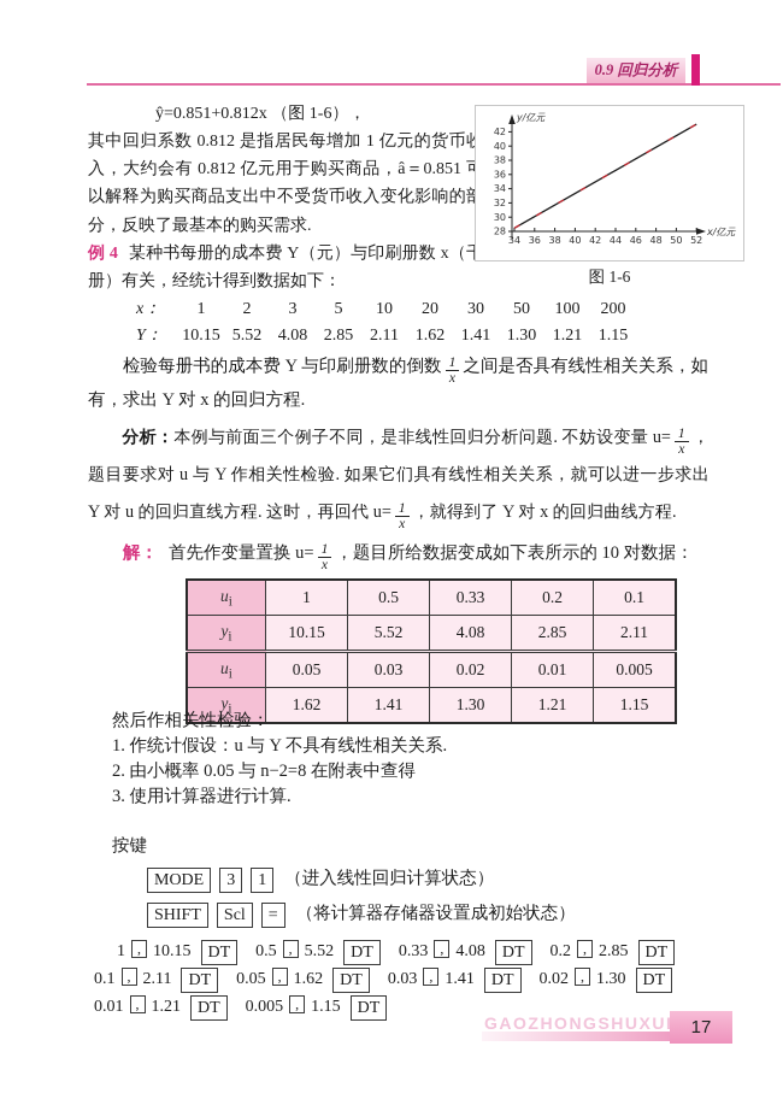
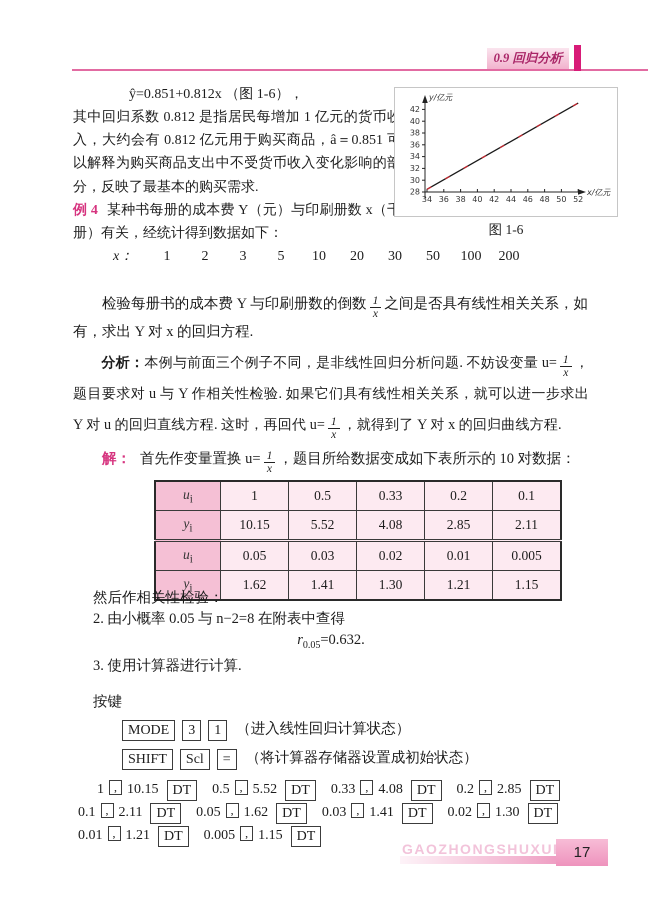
  0.9 回归分析
  ŷ=0.851+0.812x （图 1-6），
  其中回归系数 0.812 是指居民每增加 1 亿元的货币入，大约会有 0.812 亿元用于购买商品，â＝0.851以解释为购买商品支出中不受货币收入变化影响的分，反映了最基本的购买需求.
  例 4 某种书每册的成本费 Y（元）与印刷册数 x（册）有关，经统计得到数据如下：
  y/亿元
  x/亿元
  28
  30
  32
  34
  36
  38
  40
  42
  34
  36
  38
  40
  42
  44
  46
  48
  50
  52
  图 1-6
  x：	1	2	3	5	10	20	30	50	100	200
- Y：	10.15	5.52	4.08	2.85	2.11	1.62	1.41	1.30	1.21	1.15
  检验每册书的成本费 Y 与印刷册数的倒数
  1
  x
  之间是否具有线性相关关系，如有，求出 Y 对 x 的回归方程.
  分析：本例与前面三个例子不同，是非线性回归分析问题. 不妨设变量 u=
  1
  x
  ，题目要求对 u 与 Y 作相关性检验. 如果它们具有线性相关关系，就可以进一步求出 Y 对 u 的回归直线方程. 这时，再回代 u=
  1
  x
  ，就得到了 Y 对 x 的回归曲线方程.
  解： 首先作变量置换 u=
  1
  x
  ，题目所给数据变成如下表所示的 10 对数据：
  ui	1	0.5	0.33	0.2	0.1
  yi	10.15	5.52	4.08	2.85	2.11
  ui	0.05	0.03	0.02	0.01	0.005
  yi	1.62	1.41	1.30	1.21	1.15
  然后作相关性检验：
- 1. 作统计假设：u 与 Y 不具有线性相关关系.
  2. 由小概率 0.05 与 n−2=8 在附表中查得
+ r0.05=0.632.
  3. 使用计算器进行计算.
  按键
  MODE 3 1 （进入线性回归计算状态）
  SHIFT Scl = （将计算器存储器设置成初始状态）
  1 , 10.15 DT 0.5 , 5.52 DT 0.33 , 4.08 DT 0.2 , 2.85 DT
  0.1 , 2.11 DT 0.05 , 1.62 DT 0.03 , 1.41 DT 0.02 , 1.30 DT
  0.01 , 1.21 DT 0.005 , 1.15 DT
  GAOZHONGSHUXU
  17
